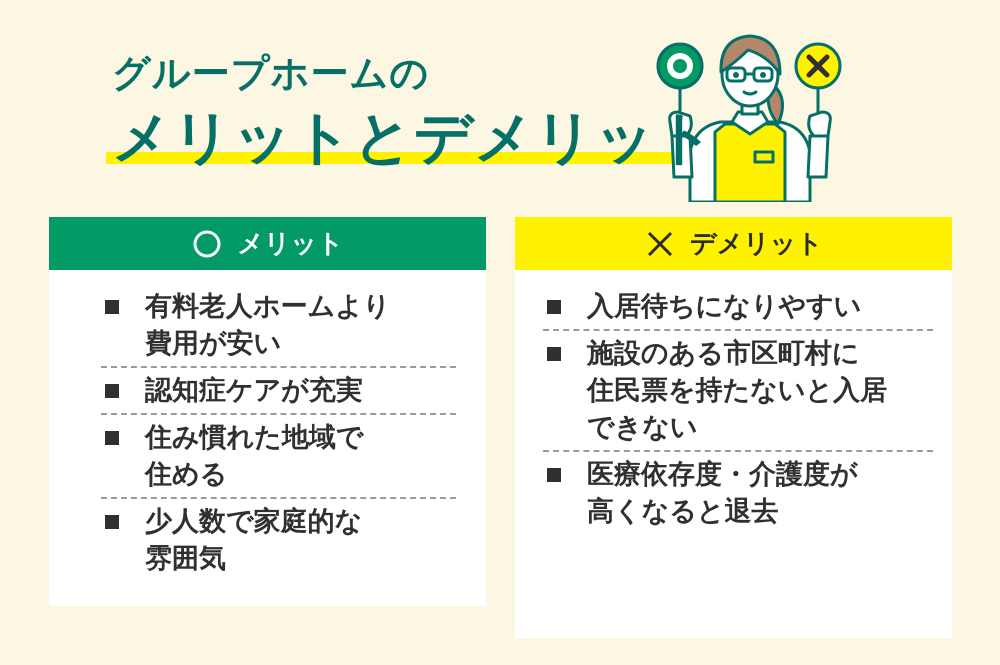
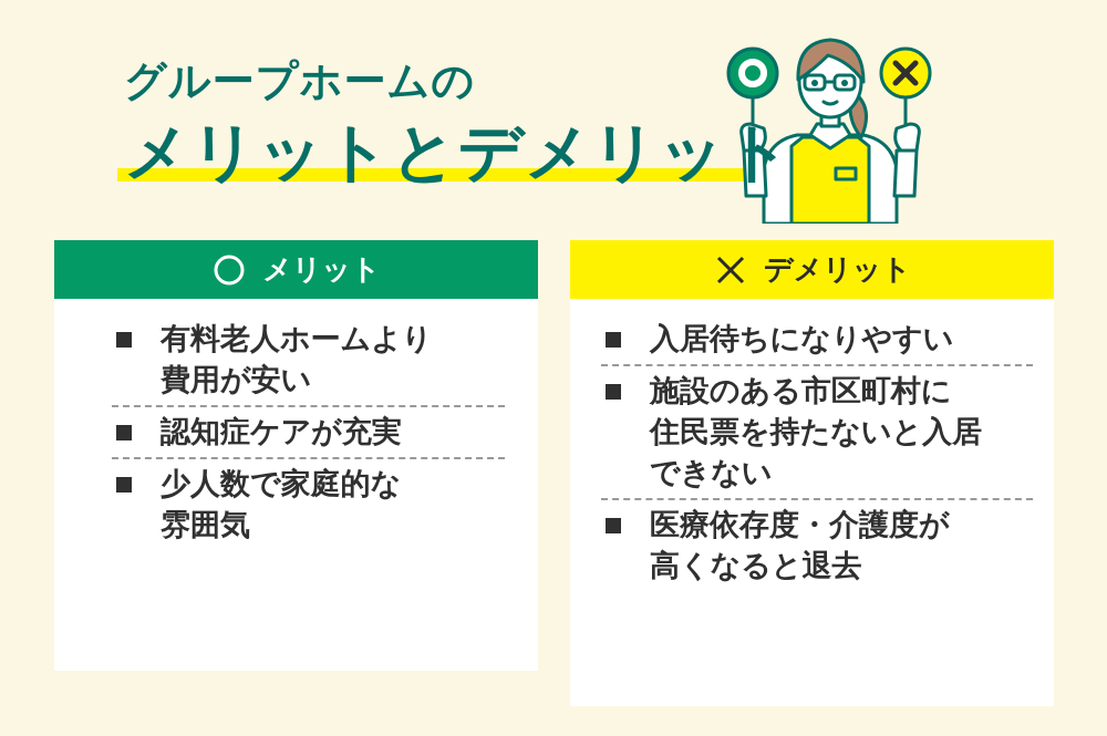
  グループホームの
  メリットとデメリット
  メリット
  有料老人ホームより
  費用が安い
  認知症ケアが充実
- 住み慣れた地域で
- 住める
  少人数で家庭的な
  雰囲気
  デメリット
  入居待ちになりやすい
  施設のある市区町村に
  住民票を持たないと入居
  できない
  医療依存度・介護度が
  高くなると退去
